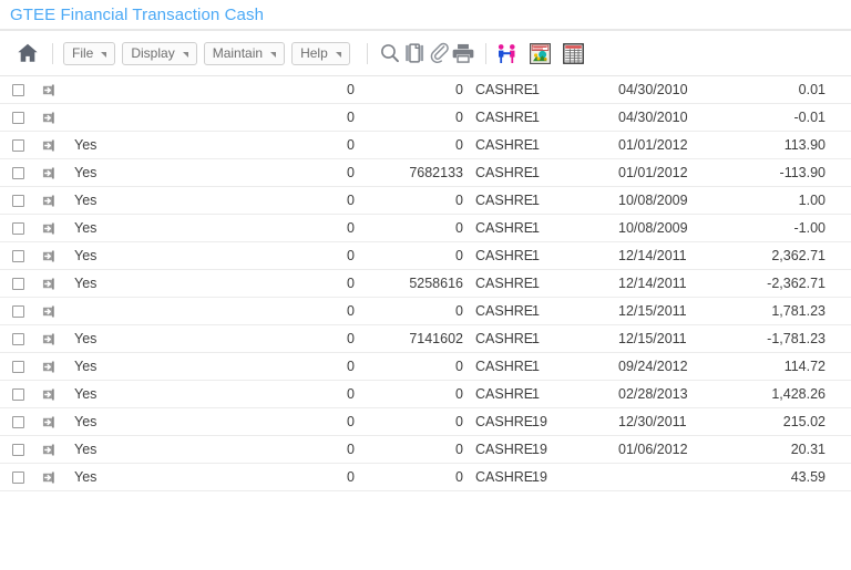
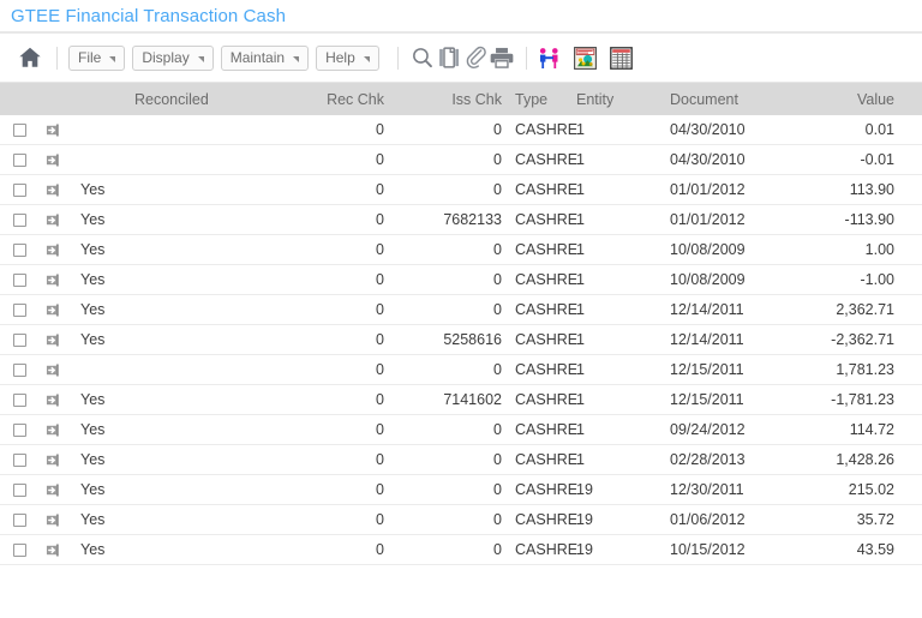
  GTEE Financial Transaction Cash
  File
  Display
  Maintain
  Help
+ Reconciled
+ Rec Chk
+ Iss Chk
+ Type
+ Entity
+ Document
+ Value
  0
  0
  CASHRE
  1
  04/30/2010
  0.01
  0
  0
  CASHRE
  1
  04/30/2010
  -0.01
  Yes
  0
  0
  CASHRE
  1
  01/01/2012
  113.90
  Yes
  0
  7682133
  CASHRE
  1
  01/01/2012
  -113.90
  Yes
  0
  0
  CASHRE
  1
  10/08/2009
  1.00
  Yes
  0
  0
  CASHRE
  1
  10/08/2009
  -1.00
  Yes
  0
  0
  CASHRE
  1
  12/14/2011
  2,362.71
  Yes
  0
  5258616
  CASHRE
  1
  12/14/2011
  -2,362.71
  0
  0
  CASHRE
  1
  12/15/2011
  1,781.23
  Yes
  0
  7141602
  CASHRE
  1
  12/15/2011
  -1,781.23
  Yes
  0
  0
  CASHRE
  1
  09/24/2012
  114.72
  Yes
  0
  0
  CASHRE
  1
  02/28/2013
  1,428.26
  Yes
  0
  0
  CASHRE
  19
  12/30/2011
  215.02
  Yes
  0
  0
  CASHRE
  19
  01/06/2012
- 20.31
+ 35.72
  Yes
  0
  0
  CASHRE
  19
+ 10/15/2012
  43.59
